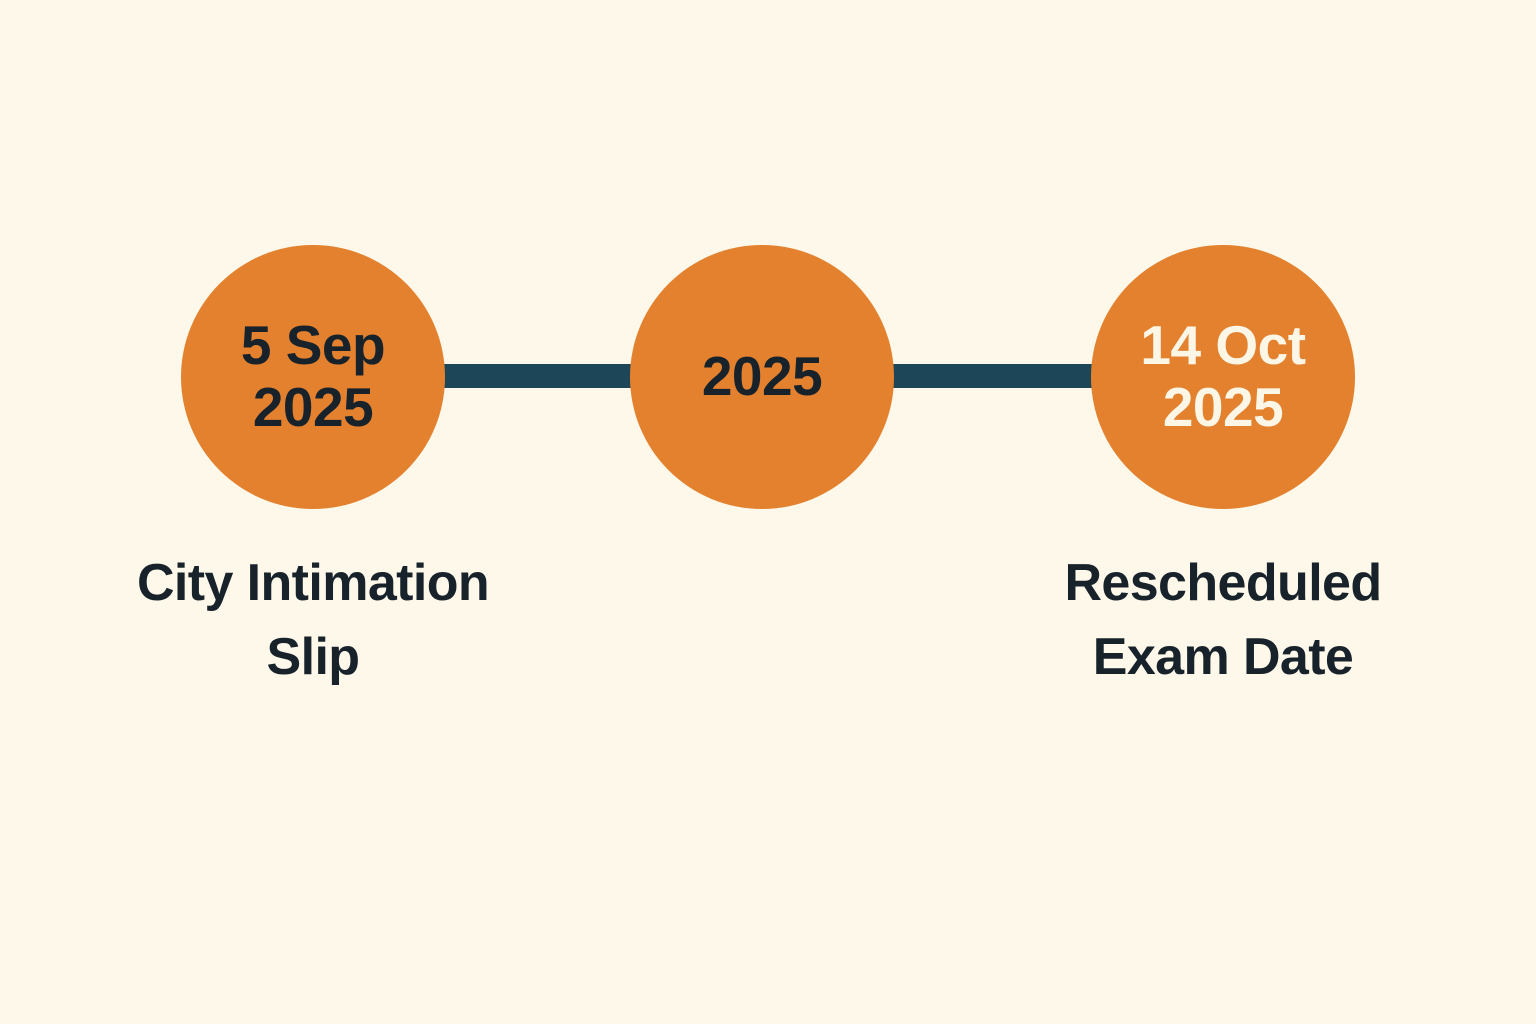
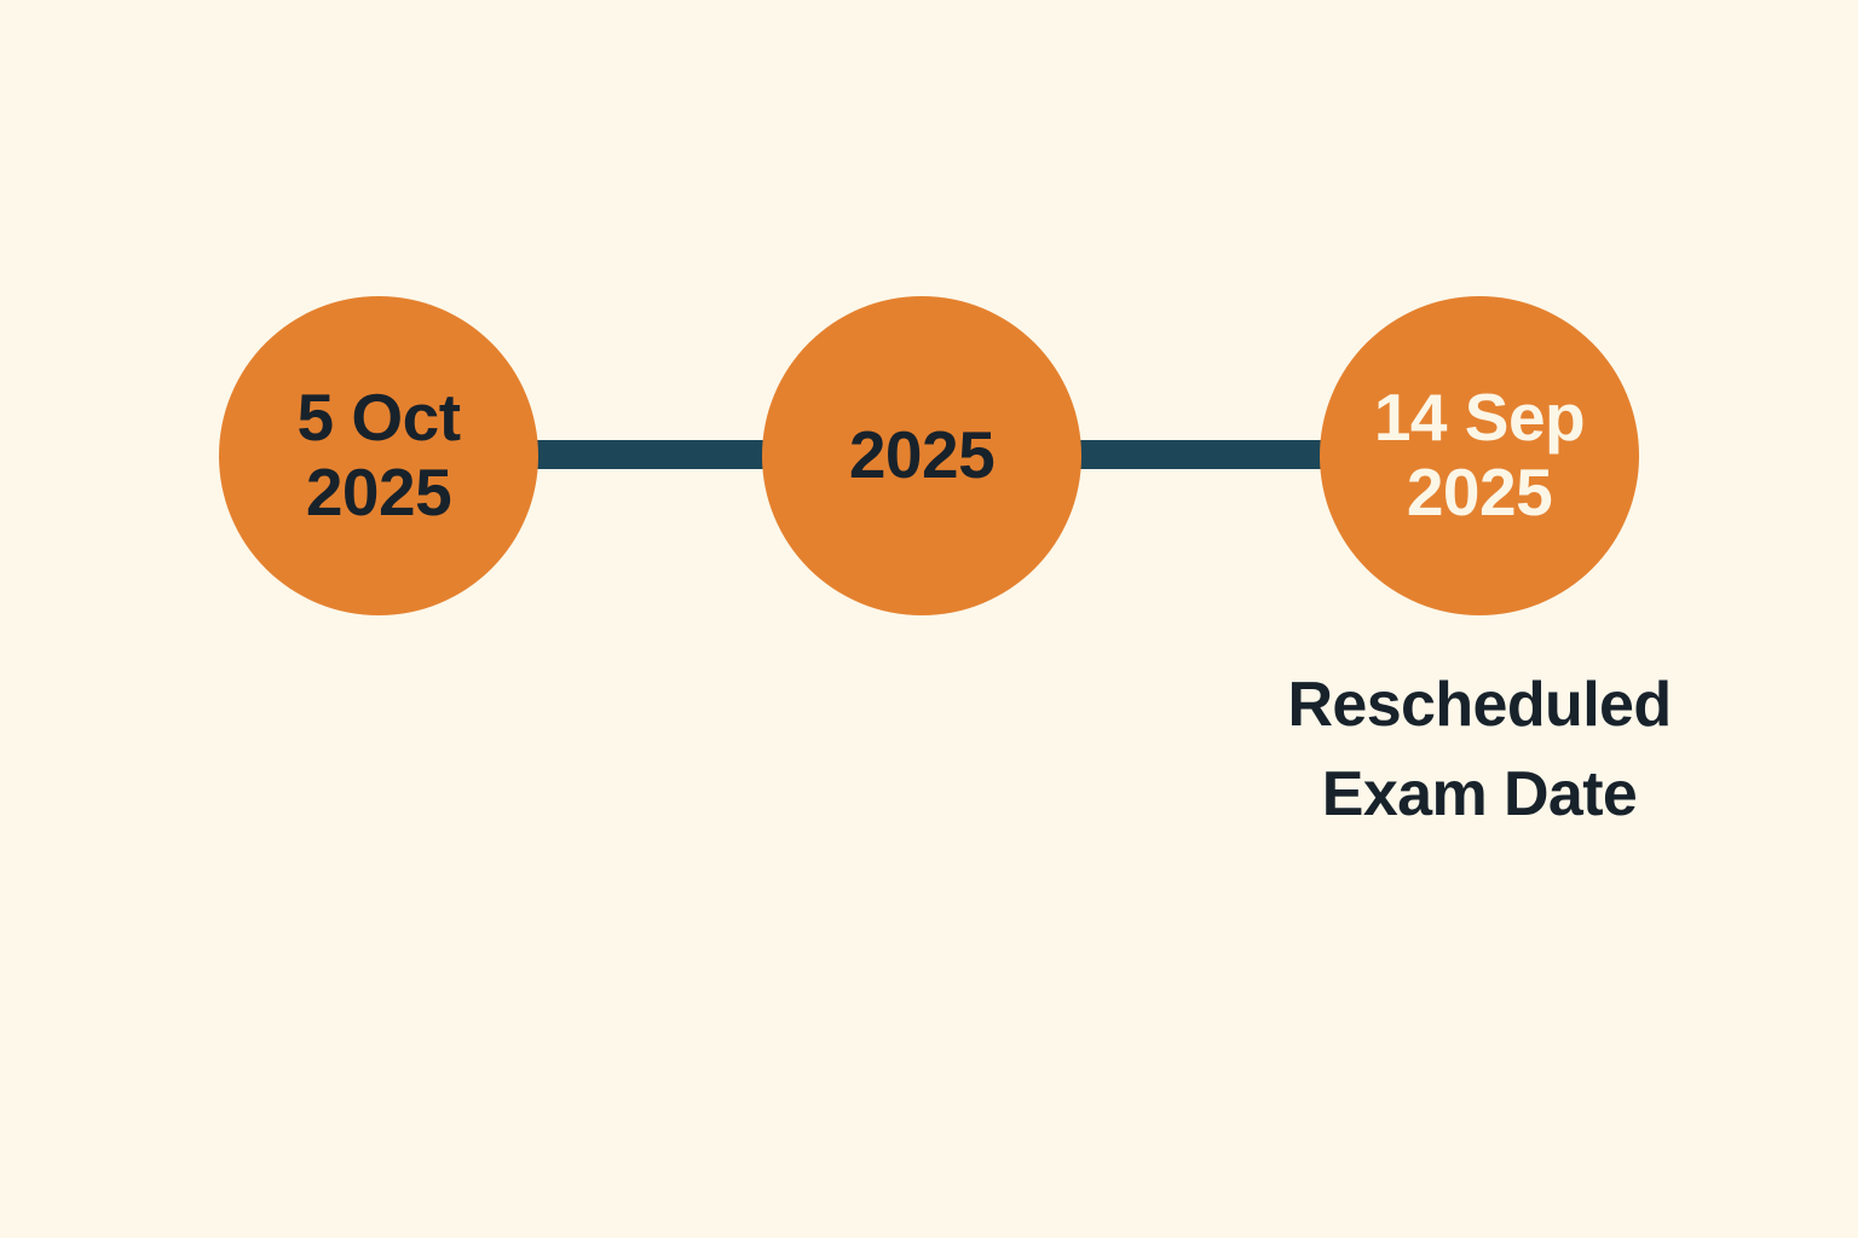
- 5 Sep
+ 5 Oct
  2025
- City Intimation Slip
  2025
- 14 Oct
+ 14 Sep
  2025
  Rescheduled Exam Date
